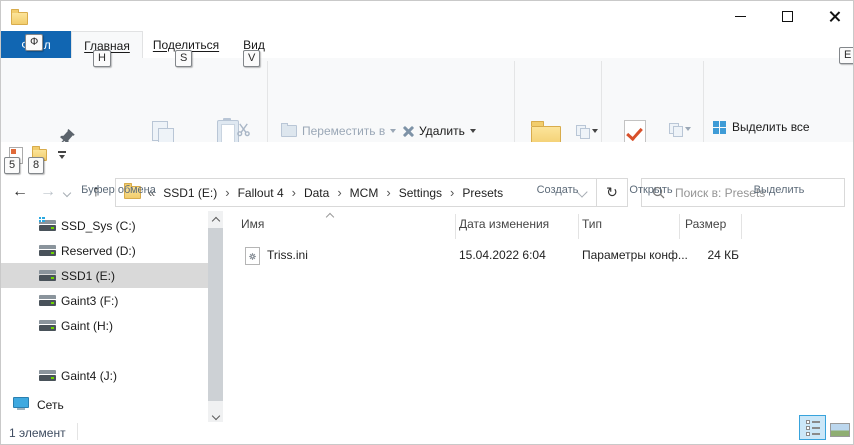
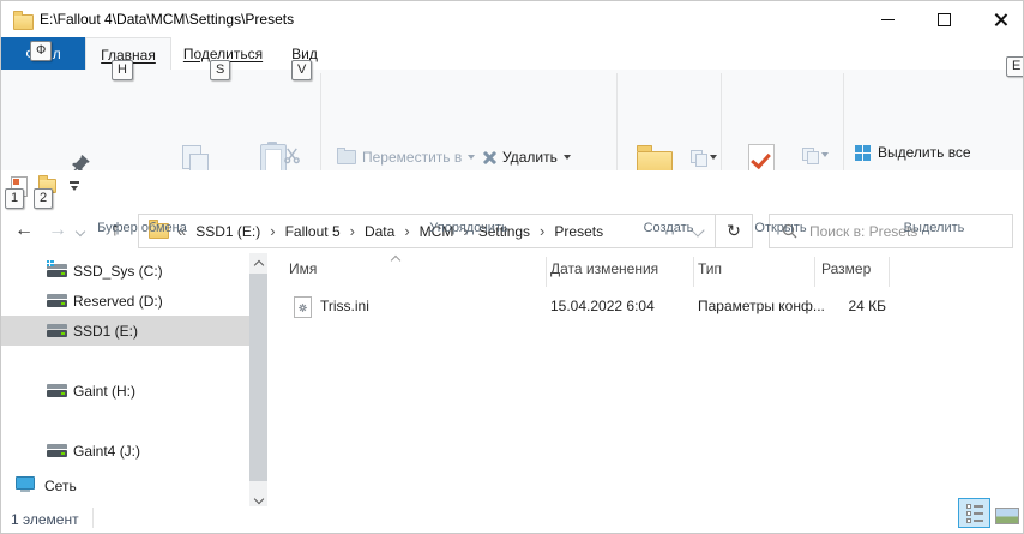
+ E:\Fallout 4\Data\MCM\Settings\Presets
  Главная
  Поделиться
  Вид
  Ф
  H
  S
  V
  E
- 5
+ 1
- 8
+ 2
  Буфер обмена
  Переместить в
  Удалить
+ Упорядочить
  Создать
  Открыть
  Выделить все
  Выделить
  ←
  →
  ↑
  «
  SSD1 (E:)
  ›
- Fallout 4
+ Fallout 5
  ›
  Data
  ›
  MCM
  ›
  Settings
  ›
  Presets
  ↻
  Поиск в: Presets
  SSD_Sys (C:)
  Reserved (D:)
  SSD1 (E:)
- Gaint3 (F:)
  Gaint (H:)
  Gaint4 (J:)
  Сеть
  Имя
  Дата изменения
  Тип
  Размер
  Triss.ini
  15.04.2022 6:04
  Параметры конф...
  24 КБ
  1 элемент
